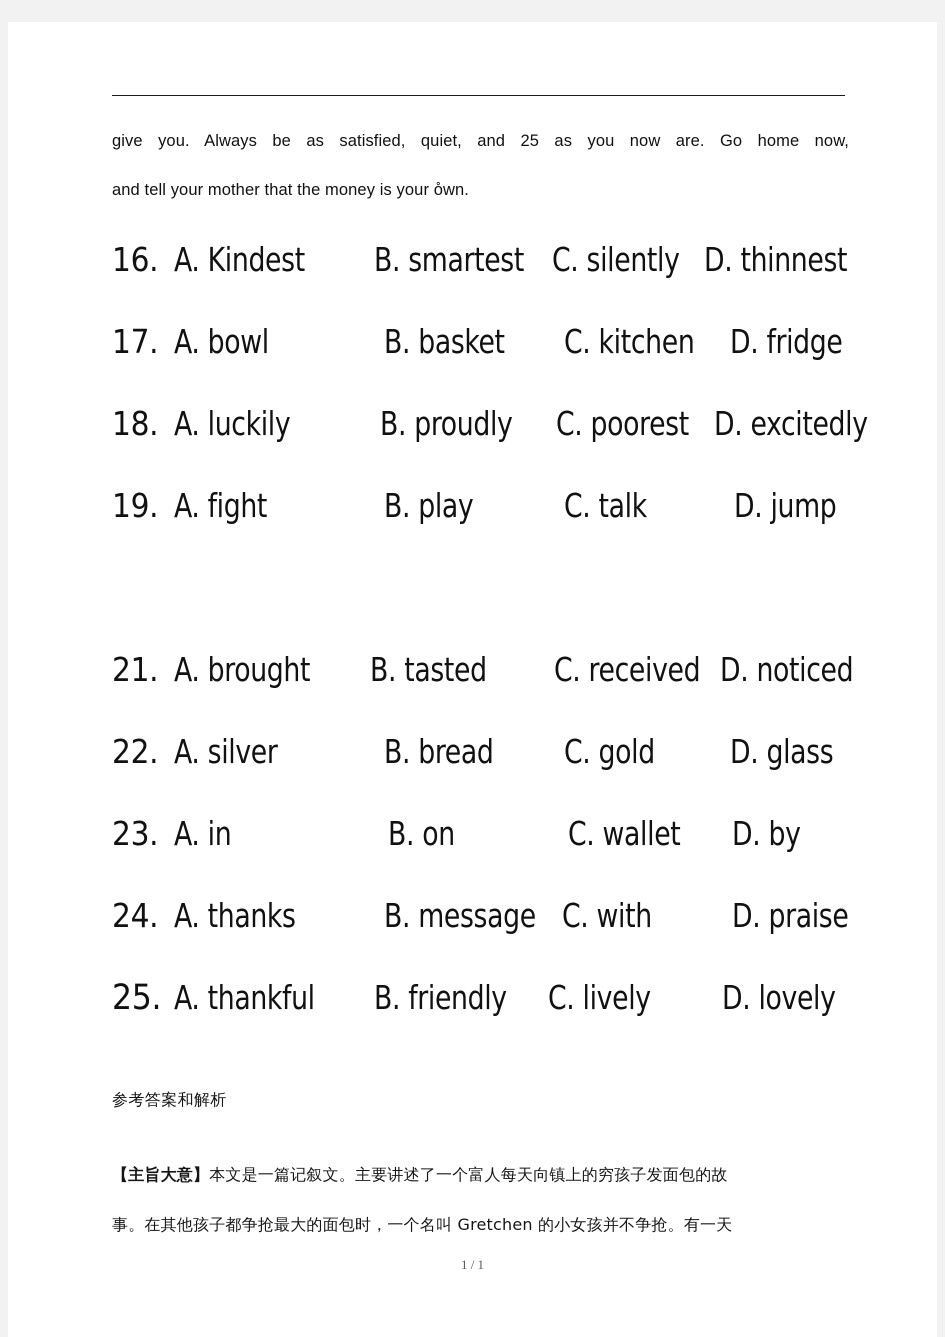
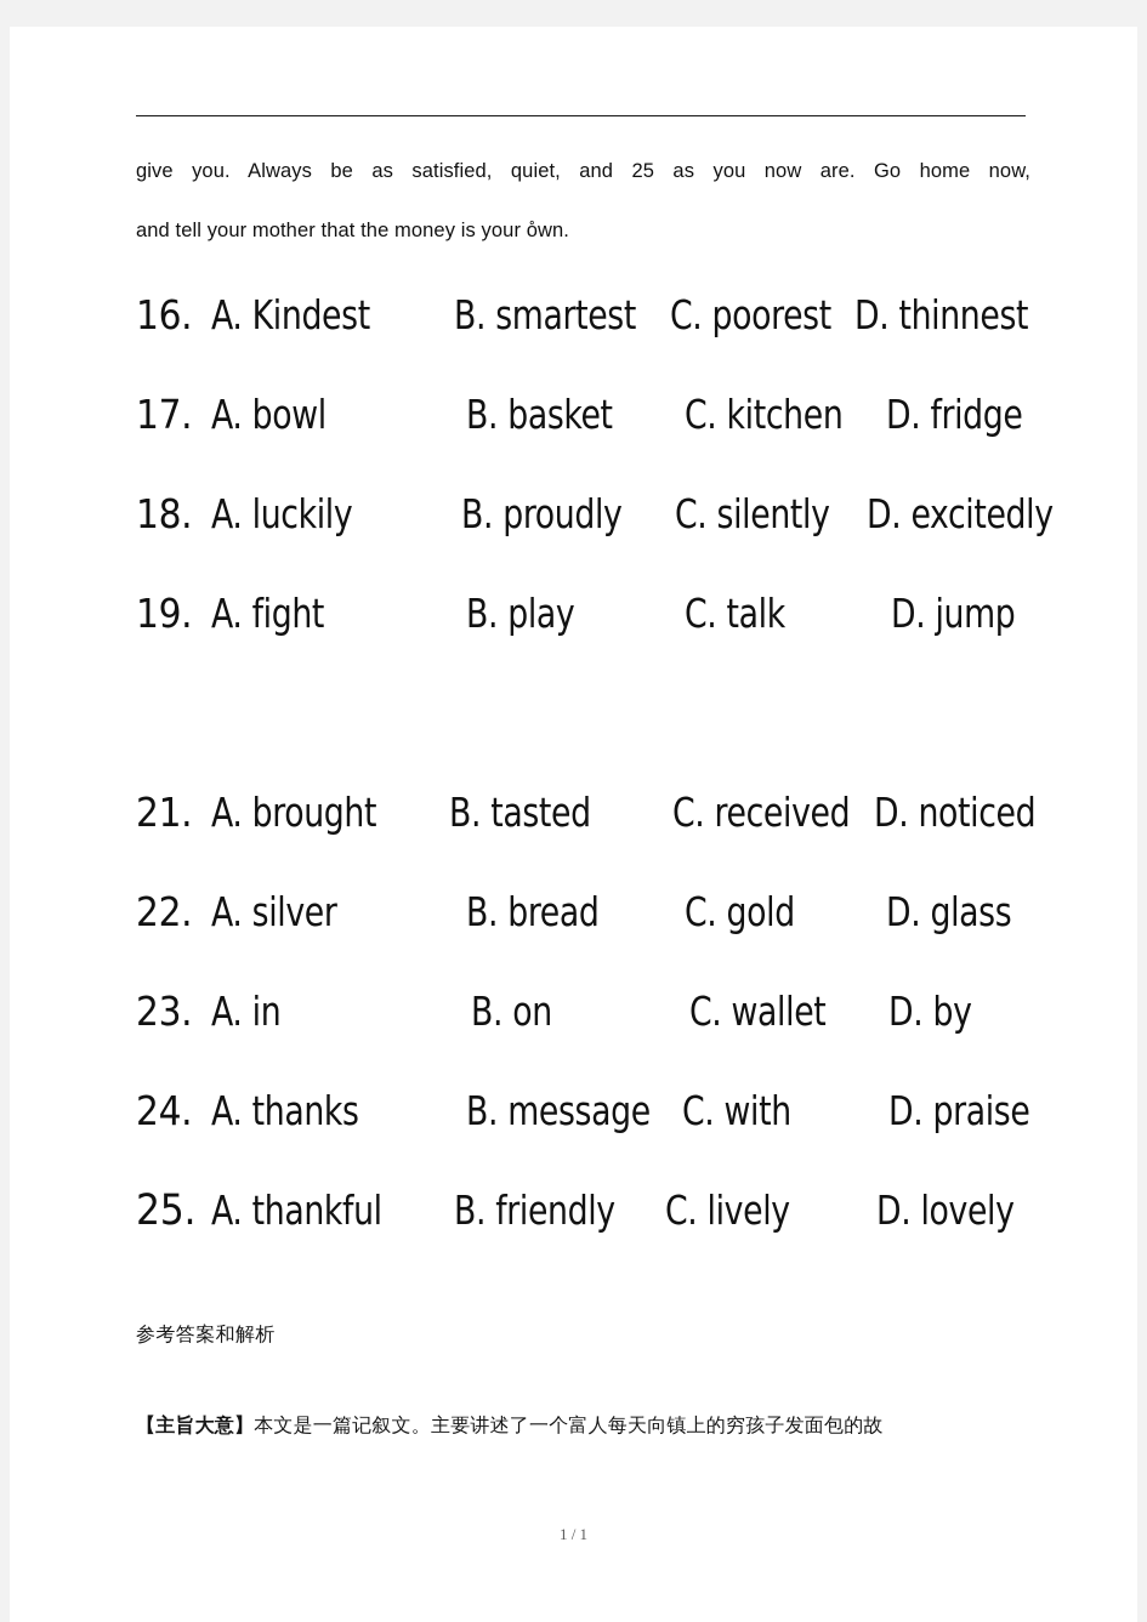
  give you. Always be as satisfied, quiet, and 25 as you now are. Go home now,
  and tell your mother that the money is your o̊wn.
  16.
  A. Kindest
  B. smartest
- C. silently
+ C. poorest
  D. thinnest
  17.
  A. bowl
  B. basket
  C. kitchen
  D. fridge
  18.
  A. luckily
  B. proudly
- C. poorest
+ C. silently
  D. excitedly
  19.
  A. fight
  B. play
  C. talk
  D. jump
  21.
  A. brought
  B. tasted
  C. received
  D. noticed
  22.
  A. silver
  B. bread
  C. gold
  D. glass
  23.
  A. in
  B. on
  C. wallet
  D. by
  24.
  A. thanks
  B. message
  C. with
  D. praise
  25.
  A. thankful
  B. friendly
  C. lively
  D. lovely
  参考答案和解析
  【主旨大意】本文是一篇记叙文。主要讲述了一个富人每天向镇上的穷孩子发面包的故
- 事。在其他孩子都争抢最大的面包时，一个名叫 Gretchen 的小女孩并不争抢。有一天
  1 / 1
